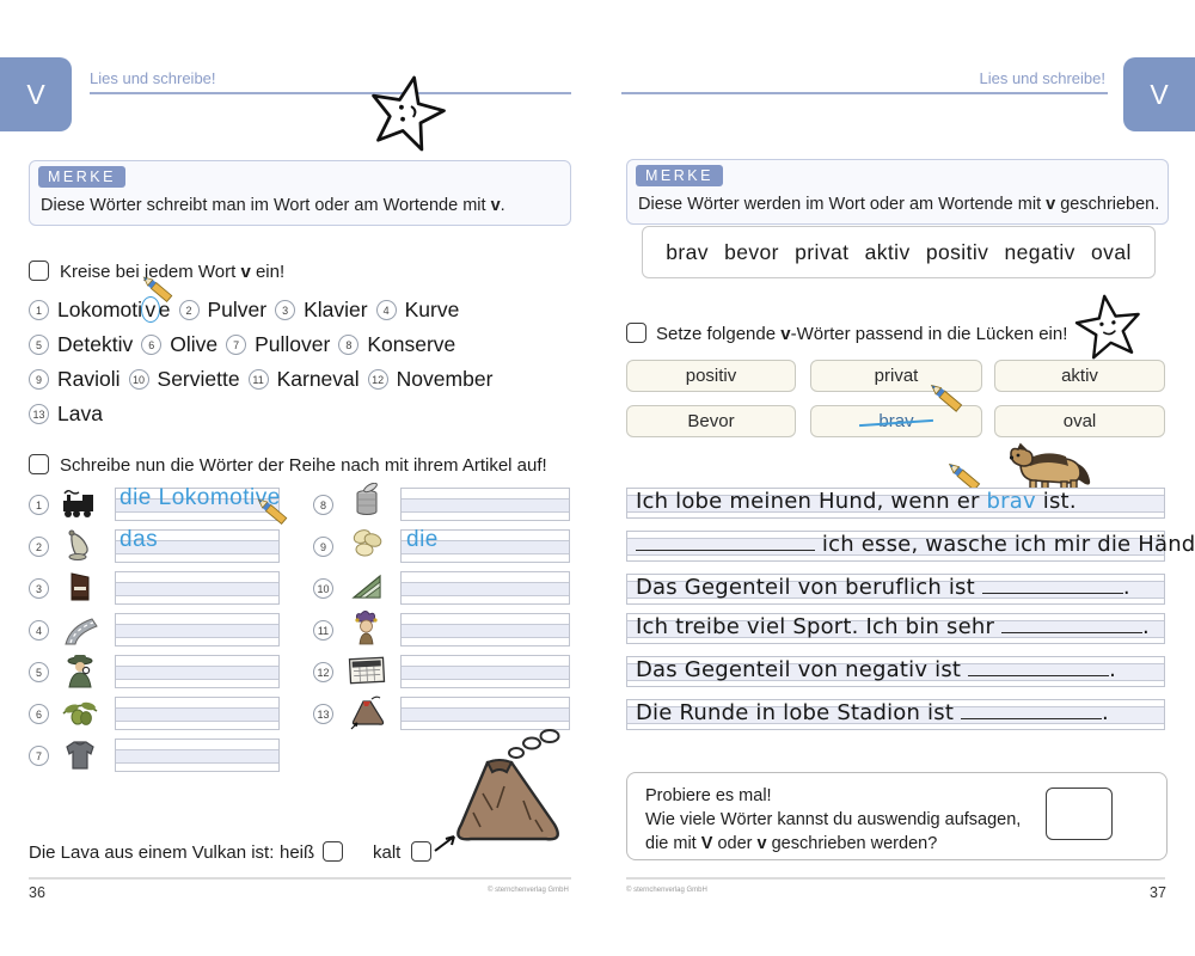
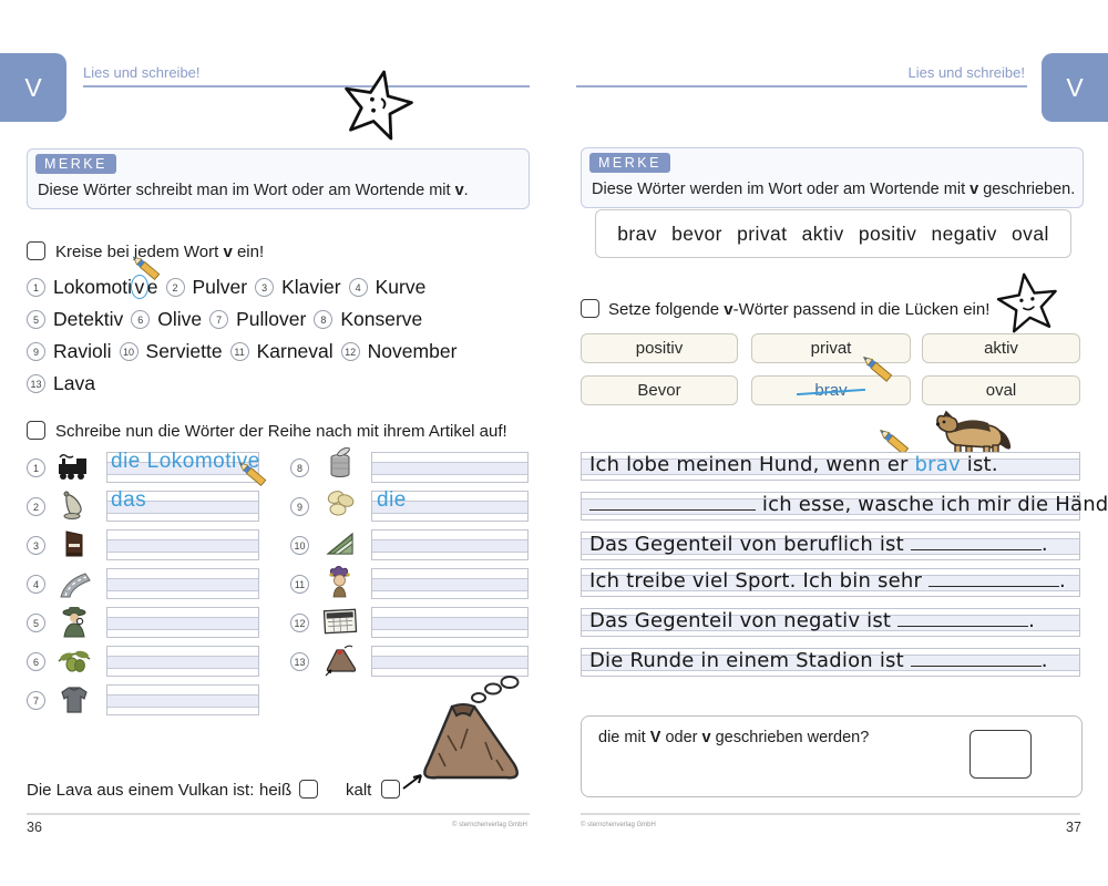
  V
  Lies und schreibe!
  V
  Lies und schreibe!
  MERKE
  Diese Wörter schreibt man im Wort oder am Wortende mit v.
  Kreise bei jedem Wort v ein!
  1
  Lokomoti v e
  2
  Pulver
  3
  Klavier
  4
  Kurve
  5
  Detektiv
  6
  Olive
  7
  Pullover
  8
  Konserve
  9
  Ravioli
  10
  Serviette
  11
  Karneval
  12
  November
  13
  Lava
  Schreibe nun die Wörter der Reihe nach mit ihrem Artikel auf!
  1
  die Lokomotive
  2
  das
  3
  4
  5
  6
  7
  8
  9
  die
  10
  11
  12
  13
  Die Lava aus einem Vulkan ist:
  heiß
  kalt
  36
  MERKE
  Diese Wörter werden im Wort oder am Wortende mit v geschrieben.
  brav bevor privat aktiv positiv negativ oval
  Setze folgende v-Wörter passend in die Lücken ein!
  positiv
  privat
  aktiv
  Bevor
  oval
  Ich lobe meinen Hund, wenn er brav ist.
  ich esse, wasche ich mir die Händ
  Das Gegenteil von beruflich ist .
  Ich treibe viel Sport. Ich bin sehr .
  Das Gegenteil von negativ ist .
- Die Runde in lobe Stadion ist .
+ Die Runde in einem Stadion ist .
- Probiere es mal!
- Wie viele Wörter kannst du auswendig aufsagen,
  die mit V oder v geschrieben werden?
  37
